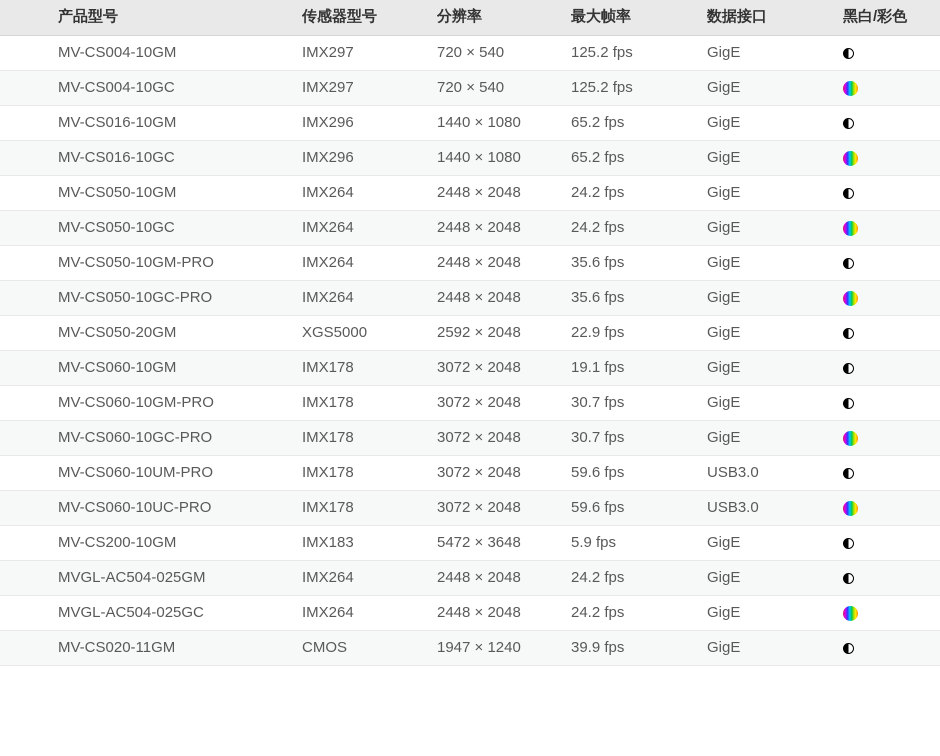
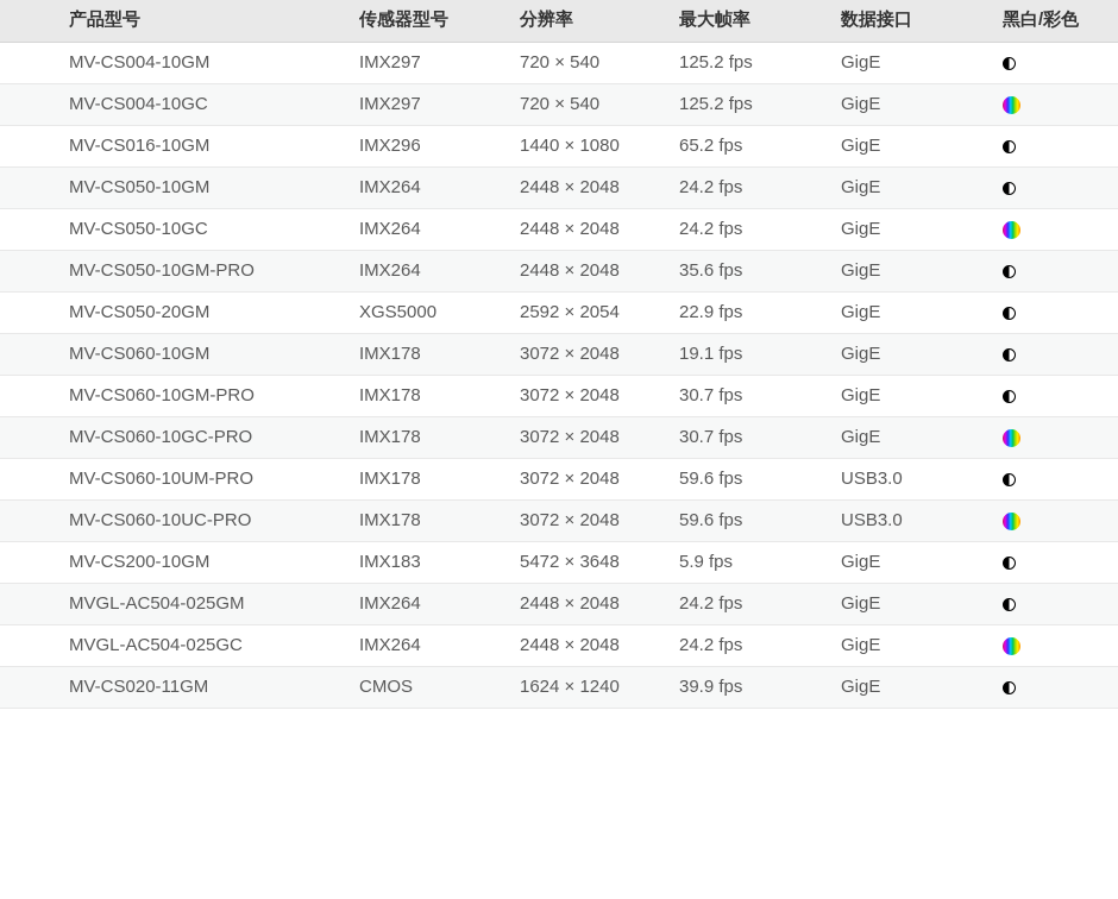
  产品型号	传感器型号	分辨率	最大帧率	数据接口	黑白/彩色
  MV-CS004-10GM	IMX297	720 × 540	125.2 fps	GigE
  MV-CS004-10GC	IMX297	720 × 540	125.2 fps	GigE
  MV-CS016-10GM	IMX296	1440 × 1080	65.2 fps	GigE
- MV-CS016-10GC	IMX296	1440 × 1080	65.2 fps	GigE
  MV-CS050-10GM	IMX264	2448 × 2048	24.2 fps	GigE
  MV-CS050-10GC	IMX264	2448 × 2048	24.2 fps	GigE
  MV-CS050-10GM-PRO	IMX264	2448 × 2048	35.6 fps	GigE
- MV-CS050-10GC-PRO	IMX264	2448 × 2048	35.6 fps	GigE
- MV-CS050-20GM	XGS5000	2592 × 2048	22.9 fps	GigE
+ MV-CS050-20GM	XGS5000	2592 × 2054	22.9 fps	GigE
  MV-CS060-10GM	IMX178	3072 × 2048	19.1 fps	GigE
  MV-CS060-10GM-PRO	IMX178	3072 × 2048	30.7 fps	GigE
  MV-CS060-10GC-PRO	IMX178	3072 × 2048	30.7 fps	GigE
  MV-CS060-10UM-PRO	IMX178	3072 × 2048	59.6 fps	USB3.0
  MV-CS060-10UC-PRO	IMX178	3072 × 2048	59.6 fps	USB3.0
  MV-CS200-10GM	IMX183	5472 × 3648	5.9 fps	GigE
  MVGL-AC504-025GM	IMX264	2448 × 2048	24.2 fps	GigE
  MVGL-AC504-025GC	IMX264	2448 × 2048	24.2 fps	GigE
- MV-CS020-11GM	CMOS	1947 × 1240	39.9 fps	GigE
+ MV-CS020-11GM	CMOS	1624 × 1240	39.9 fps	GigE
